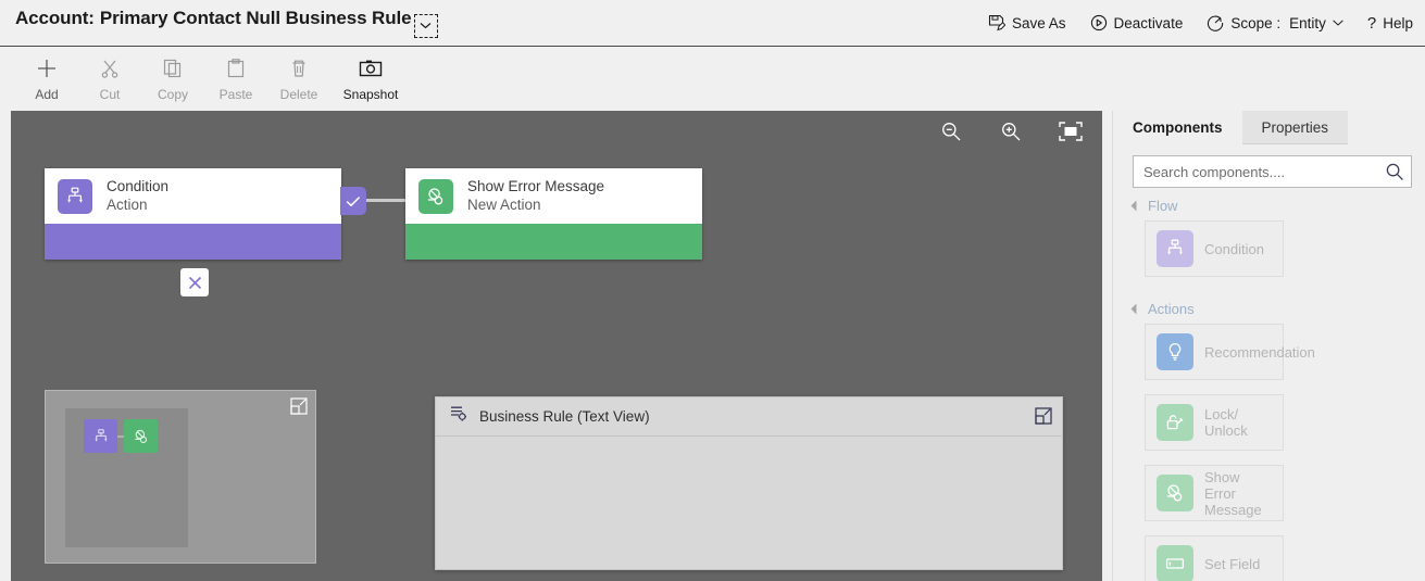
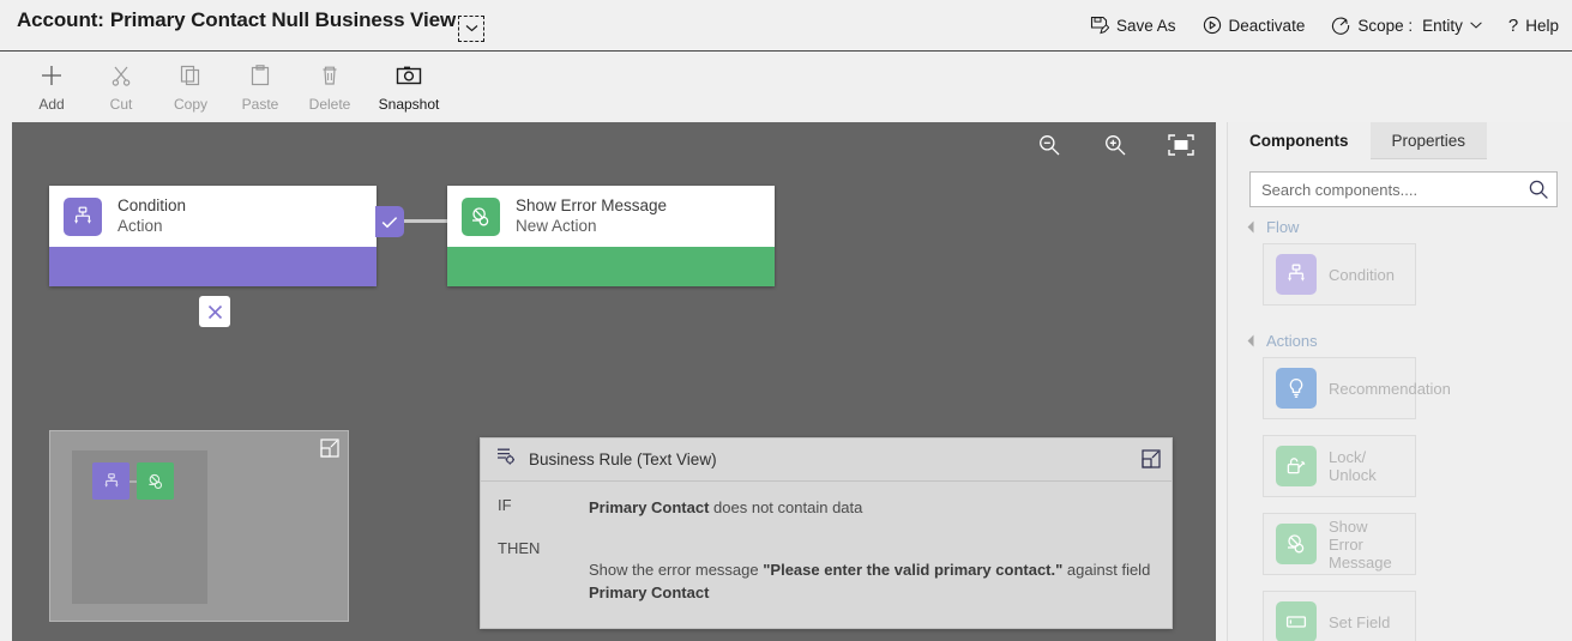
- Account: Primary Contact Null Business Rule
+ Account: Primary Contact Null Business View
  Save As
  Deactivate
  Scope :
  Entity
  ?
  Help
  Add
  Cut
  Copy
  Paste
  Delete
  Snapshot
  Condition
  Action
  Show Error Message
  New Action
  Business Rule (Text View)
+ IF
+ Primary Contact does not contain data
+ THEN
+ Show the error message "Please enter the valid primary contact." against field Primary Contact
  Components
  Properties
  Search components....
  Flow
  Condition
  Actions
  Recommendation
  Lock/ Unlock
  Show Error Message
  Set Field
